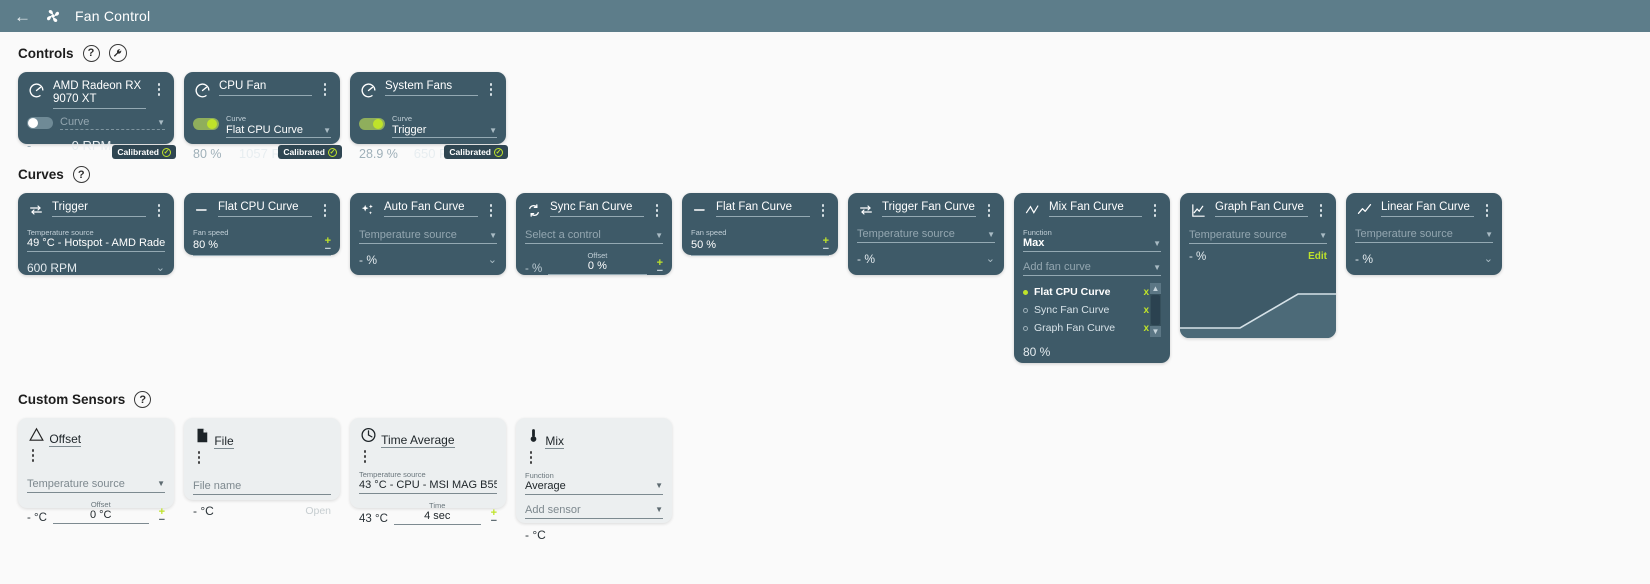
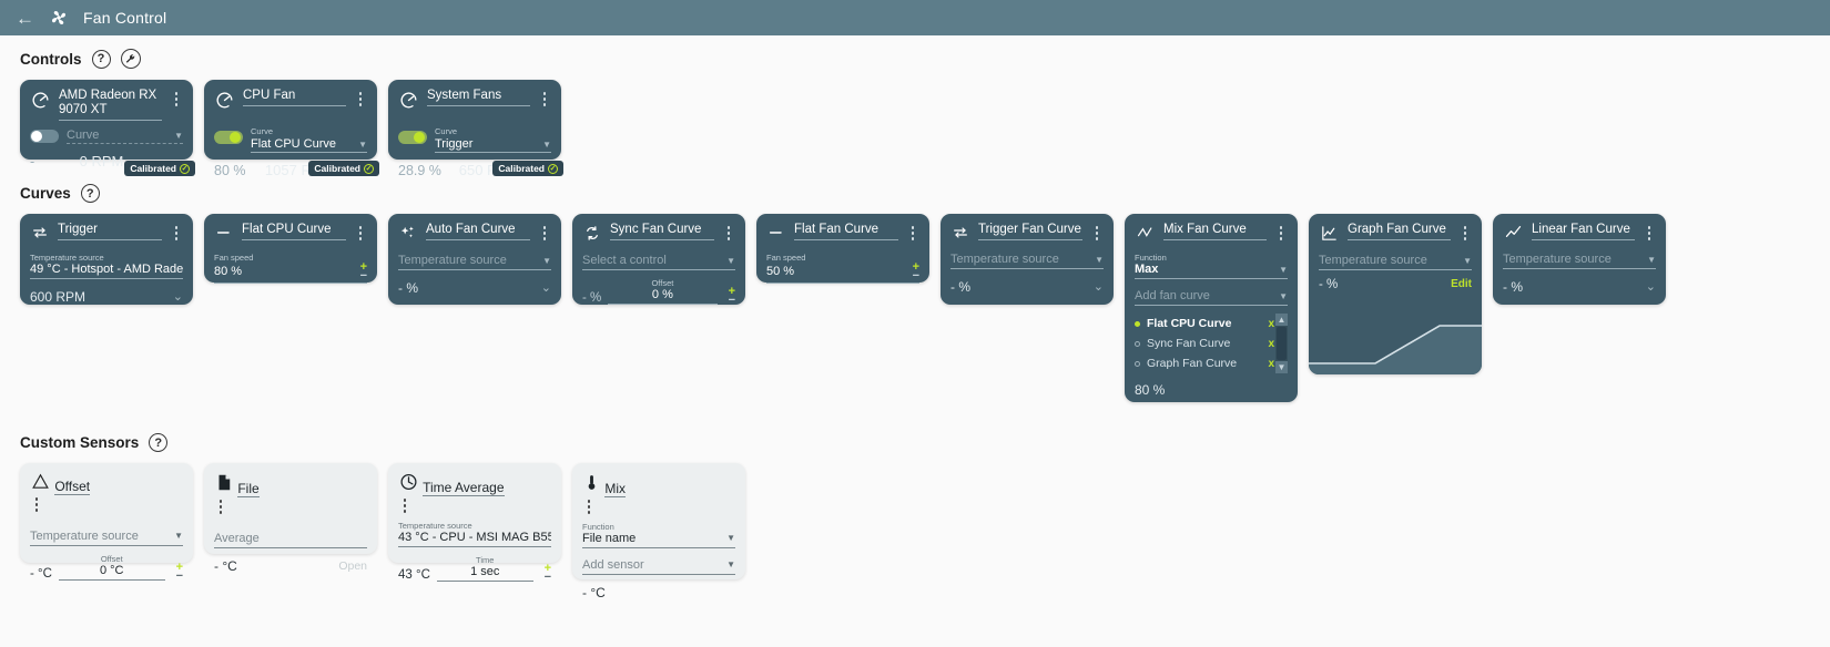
  ←
  Fan Control
  Controls
  ?
  AMD Radeon RX 9070 XT
  Curve
  ▼
  -
  0 RPM
  Calibrated
  CPU Fan
  Curve
  Flat CPU Curve
  ▼
  80 %
  1057 R
  Calibrated
  System Fans
  Curve
  Trigger
  ▼
  28.9 %
  Calibrated
  Curves
  ?
  Trigger
  Temperature source
  49 °C - Hotspot - AMD Rade
  600 RPM
  ⌄
  Flat CPU Curve
  Fan speed
  80 %
  +
  −
  Auto Fan Curve
  Temperature source
  ▼
  - %
  ⌄
  Sync Fan Curve
  Select a control
  ▼
  - %
  Offset
  0 %
  +
  −
  Flat Fan Curve
  Fan speed
  50 %
  +
  −
  Trigger Fan Curve
  Temperature source
  ▼
  - %
  ⌄
  Mix Fan Curve
  Function
  Max
  ▼
  Add fan curve
  ▼
  Flat CPU Curve
  x
  Sync Fan Curve
  x
  Graph Fan Curve
  x
  ▲
  ▼
  80 %
  Graph Fan Curve
  Temperature source
  ▼
  - %
  Edit
  Linear Fan Curve
  Temperature source
  ▼
  - %
  ⌄
  Custom Sensors
  ?
  Offset
  Temperature source
  ▼
  - °C
  Offset
  0 °C
  +
  −
  File
- File name
+ Average
  - °C
  Open
  Time Average
  Temperature source
  43 °C - CPU - MSI MAG B55
  43 °C
  Time
- 4 sec
+ 1 sec
  +
  −
  Mix
  Function
- Average
+ File name
  ▼
  Add sensor
  ▼
  - °C
